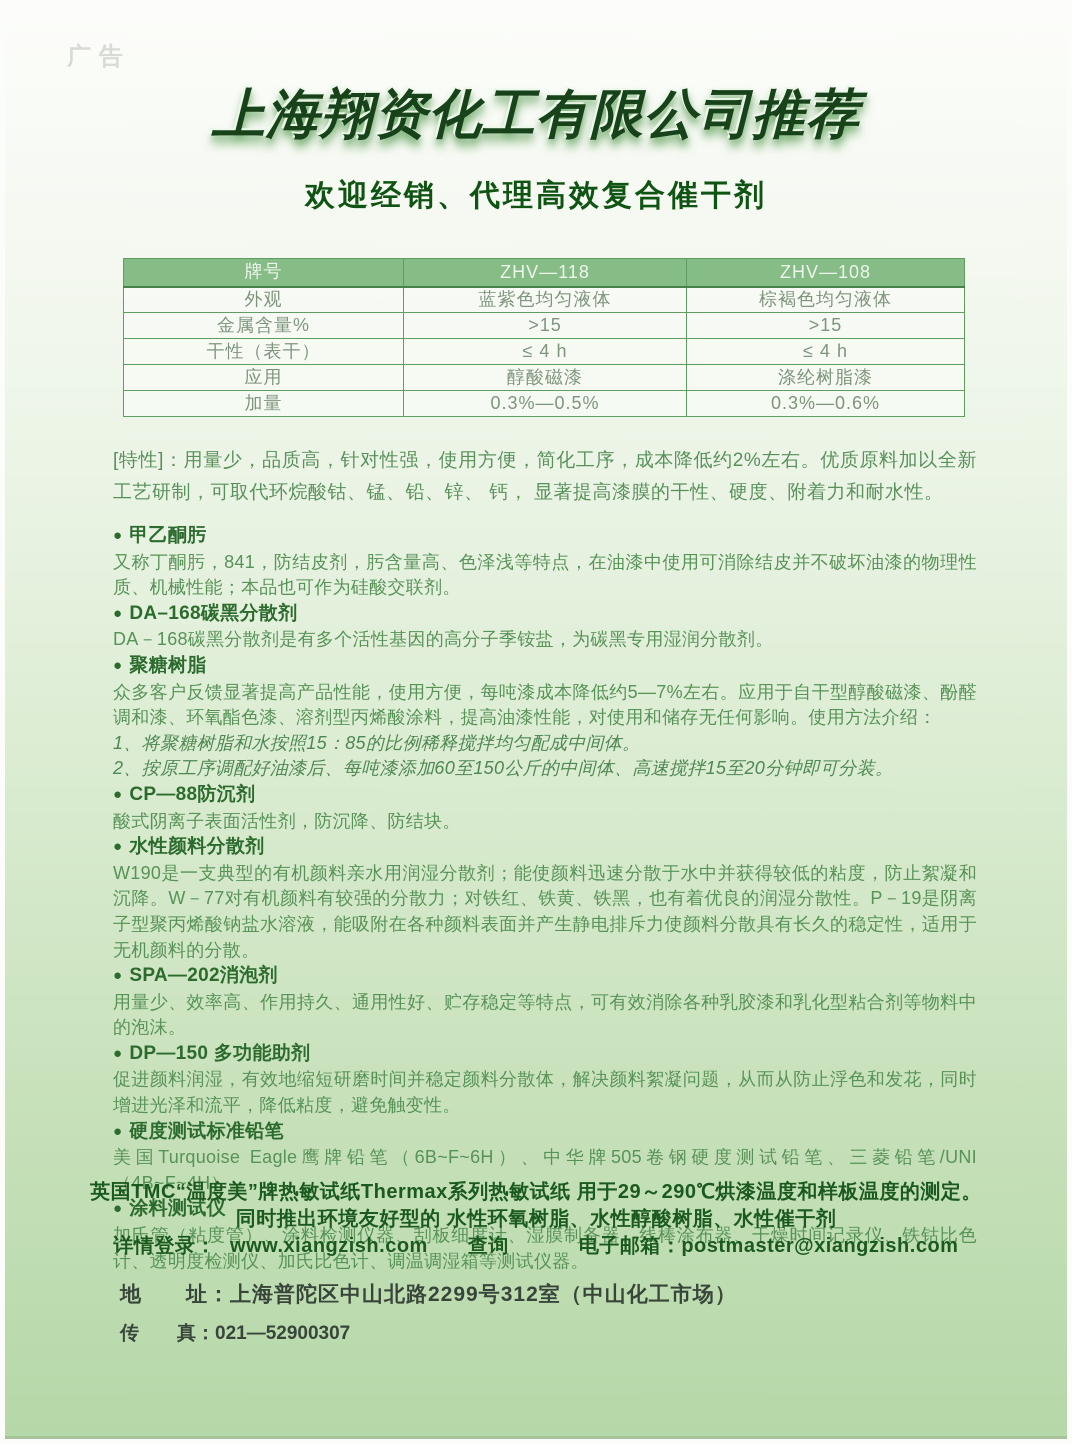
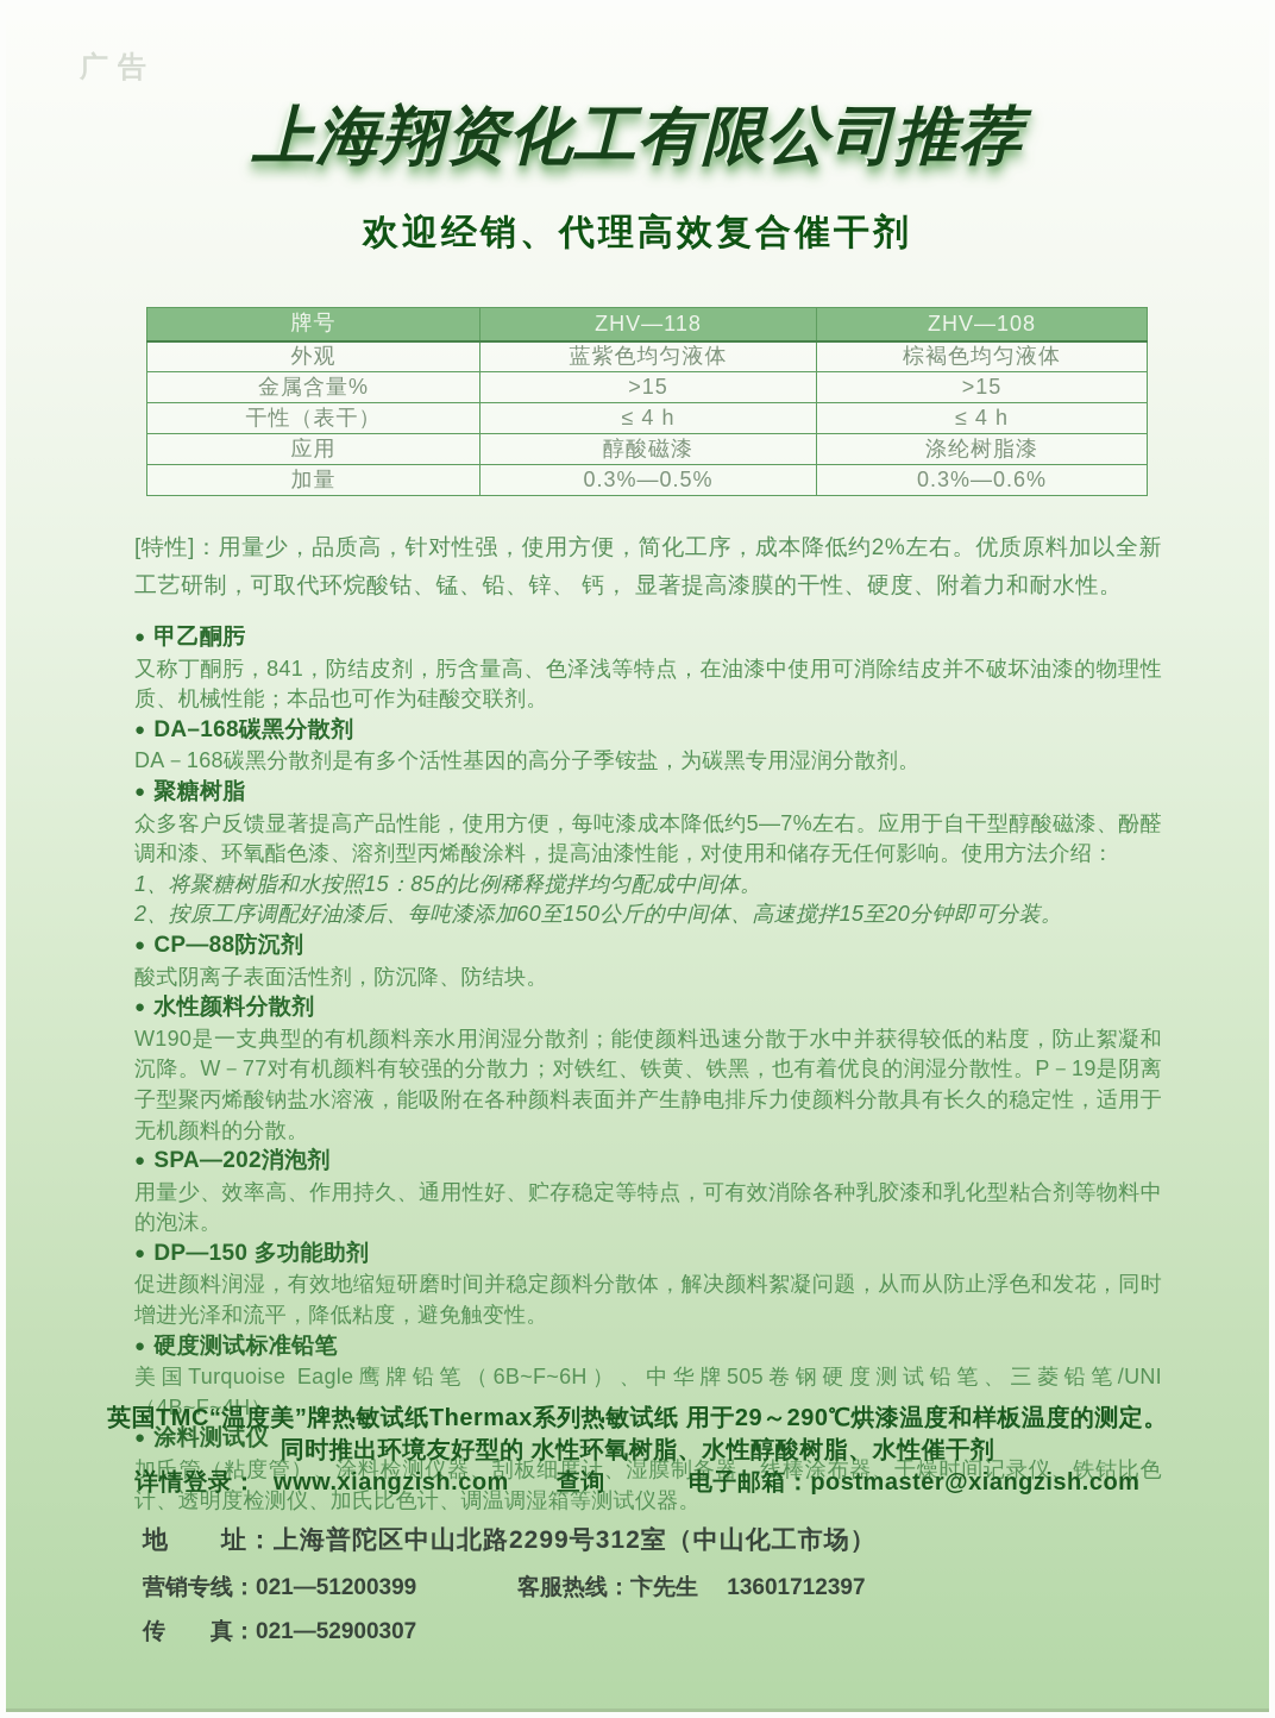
  广告
  上海翔资化工有限公司推荐
  欢迎经销、代理高效复合催干剂
  牌号	ZHV—118	ZHV—108
  外观	蓝紫色均匀液体	棕褐色均匀液体
  金属含量%	>15	>15
  干性（表干）	≤ 4 h	≤ 4 h
  应用	醇酸磁漆	涤纶树脂漆
  加量	0.3%—0.5%	0.3%—0.6%
  [特性]：用量少，品质高，针对性强，使用方便，简化工序，成本降低约2%左右。优质原料加以全新工艺研制，可取代环烷酸钴、锰、铅、锌、 钙， 显著提高漆膜的干性、硬度、附着力和耐水性。
  ● 甲乙酮肟
  又称丁酮肟，841，防结皮剂，肟含量高、色泽浅等特点，在油漆中使用可消除结皮并不破坏油漆的物理性质、机械性能；本品也可作为硅酸交联剂。
  ● DA–168碳黑分散剂
  DA－168碳黑分散剂是有多个活性基因的高分子季铵盐，为碳黑专用湿润分散剂。
  ● 聚糖树脂
  众多客户反馈显著提高产品性能，使用方便，每吨漆成本降低约5—7%左右。应用于自干型醇酸磁漆、酚醛调和漆、环氧酯色漆、溶剂型丙烯酸涂料，提高油漆性能，对使用和储存无任何影响。使用方法介绍：
  1、将聚糖树脂和水按照15：85的比例稀释搅拌均匀配成中间体。
  2、按原工序调配好油漆后、每吨漆添加60至150公斤的中间体、高速搅拌15至20分钟即可分装。
  ● CP—88防沉剂
  酸式阴离子表面活性剂，防沉降、防结块。
  ● 水性颜料分散剂
  W190是一支典型的有机颜料亲水用润湿分散剂；能使颜料迅速分散于水中并获得较低的粘度，防止絮凝和沉降。W－77对有机颜料有较强的分散力；对铁红、铁黄、铁黑，也有着优良的润湿分散性。P－19是阴离子型聚丙烯酸钠盐水溶液，能吸附在各种颜料表面并产生静电排斥力使颜料分散具有长久的稳定性，适用于无机颜料的分散。
  ● SPA—202消泡剂
  用量少、效率高、作用持久、通用性好、贮存稳定等特点，可有效消除各种乳胶漆和乳化型粘合剂等物料中的泡沫。
  ● DP—150 多功能助剂
  促进颜料润湿，有效地缩短研磨时间并稳定颜料分散体，解决颜料絮凝问题，从而从防止浮色和发花，同时增进光泽和流平，降低粘度，避免触变性。
  ● 硬度测试标准铅笔
  美国Turquoise Eagle鹰牌铅笔（6B~F~6H）、中华牌505卷钢硬度测试铅笔、三菱铅笔/UNI（4B~F~4H）。
  ● 涂料测试仪
  加氏管（粘度管）、涂料检测仪器、刮板细度计、湿膜制备器、线棒涂布器、干燥时间记录仪、铁钴比色计、透明度检测仪、加氏比色计、调温调湿箱等测试仪器。
  英国TMC“温度美”牌热敏试纸Thermax系列热敏试纸 用于29～290℃烘漆温度和样板温度的测定。
  同时推出环境友好型的 水性环氧树脂、水性醇酸树脂、水性催干剂
  详情登录： www.xiangzish.com 查询 电子邮箱：postmaster@xiangzish.com
  地 址：上海普陀区中山北路2299号312室（中山化工市场）
+ 营销专线：021—51200399
+ 客服热线：卞先生 13601712397
  传 真：021—52900307
